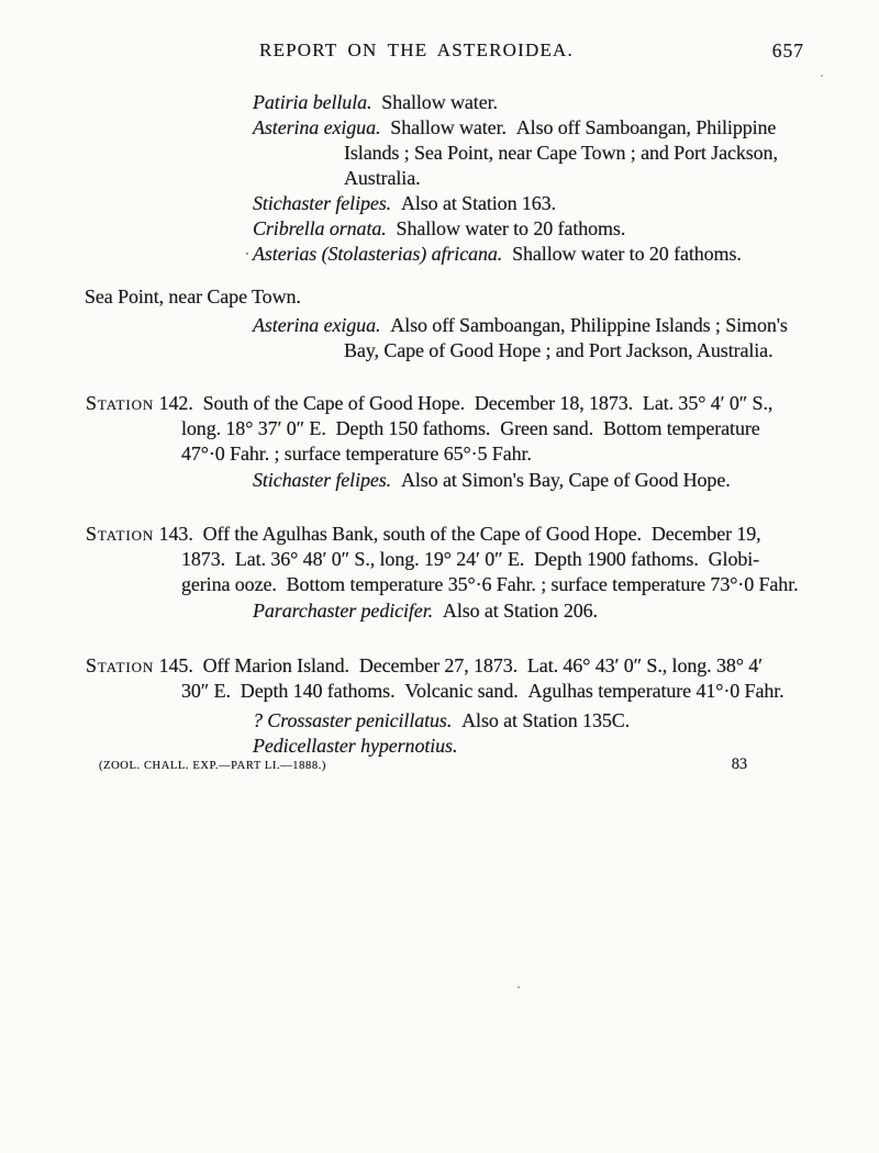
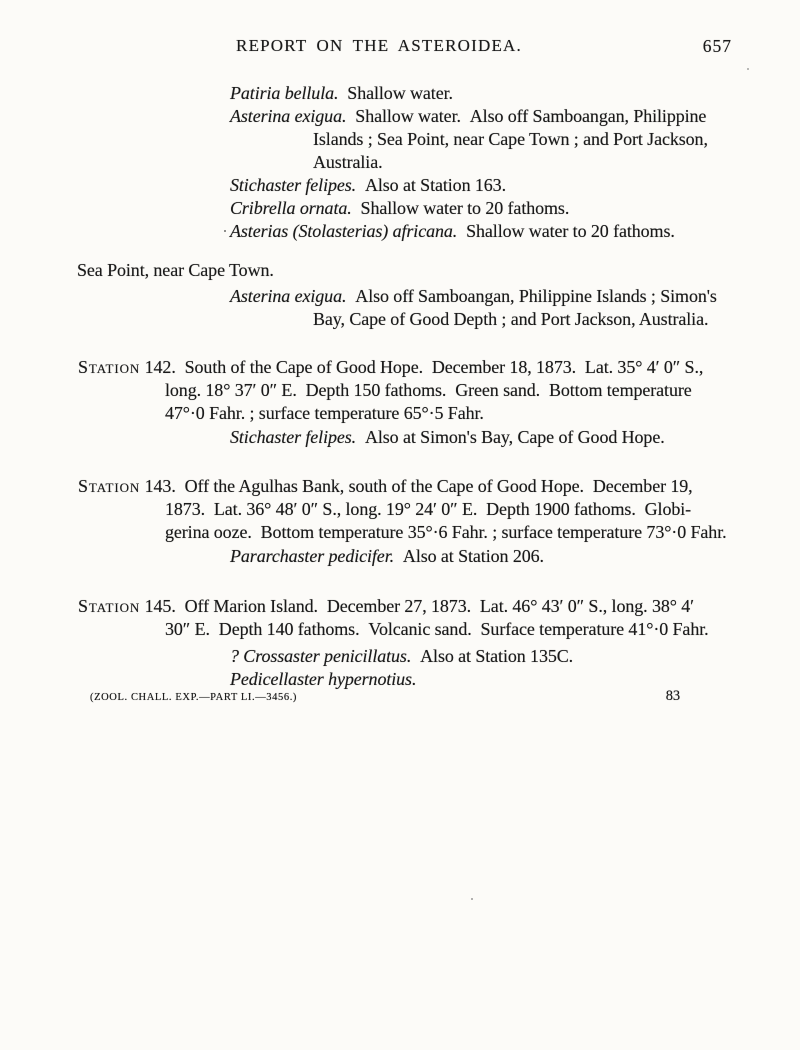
  REPORT ON THE ASTEROIDEA.
  657
  Patiria bellula. Shallow water.
  Asterina exigua. Shallow water. Also off Samboangan, Philippine
  Islands ; Sea Point, near Cape Town ; and Port Jackson,
  Australia.
  Stichaster felipes. Also at Station 163.
  Cribrella ornata. Shallow water to 20 fathoms.
  Asterias (Stolasterias) africana. Shallow water to 20 fathoms.
  Sea Point, near Cape Town.
  Asterina exigua. Also off Samboangan, Philippine Islands ; Simon's
- Bay, Cape of Good Hope ; and Port Jackson, Australia.
+ Bay, Cape of Good Depth ; and Port Jackson, Australia.
  Station 142. South of the Cape of Good Hope. December 18, 1873. Lat. 35° 4′ 0″ S.,
  long. 18° 37′ 0″ E. Depth 150 fathoms. Green sand. Bottom temperature
  47°·0 Fahr. ; surface temperature 65°·5 Fahr.
  Stichaster felipes. Also at Simon's Bay, Cape of Good Hope.
  Station 143. Off the Agulhas Bank, south of the Cape of Good Hope. December 19,
  1873. Lat. 36° 48′ 0″ S., long. 19° 24′ 0″ E. Depth 1900 fathoms. Globi-
  gerina ooze. Bottom temperature 35°·6 Fahr. ; surface temperature 73°·0 Fahr.
  Pararchaster pedicifer. Also at Station 206.
  Station 145. Off Marion Island. December 27, 1873. Lat. 46° 43′ 0″ S., long. 38° 4′
- 30″ E. Depth 140 fathoms. Volcanic sand. Agulhas temperature 41°·0 Fahr.
+ 30″ E. Depth 140 fathoms. Volcanic sand. Surface temperature 41°·0 Fahr.
  ? Crossaster penicillatus. Also at Station 135C.
  Pedicellaster hypernotius.
- (ZOOL. CHALL. EXP.—PART LI.—1888.)
+ (ZOOL. CHALL. EXP.—PART LI.—3456.)
  83
